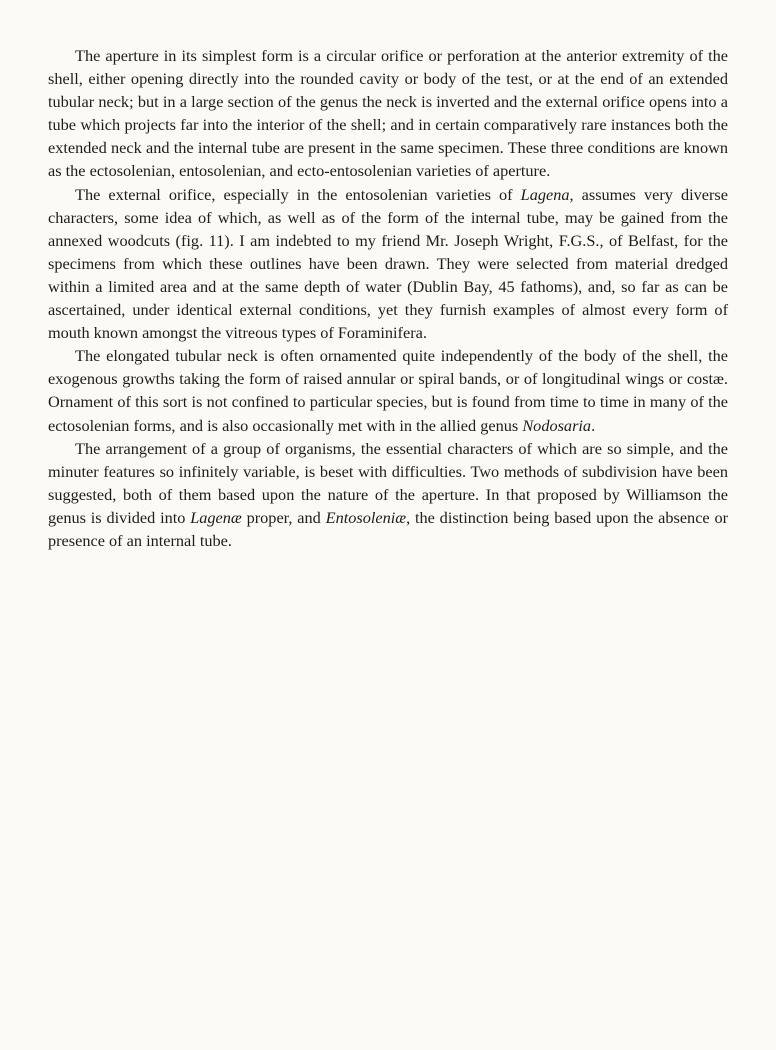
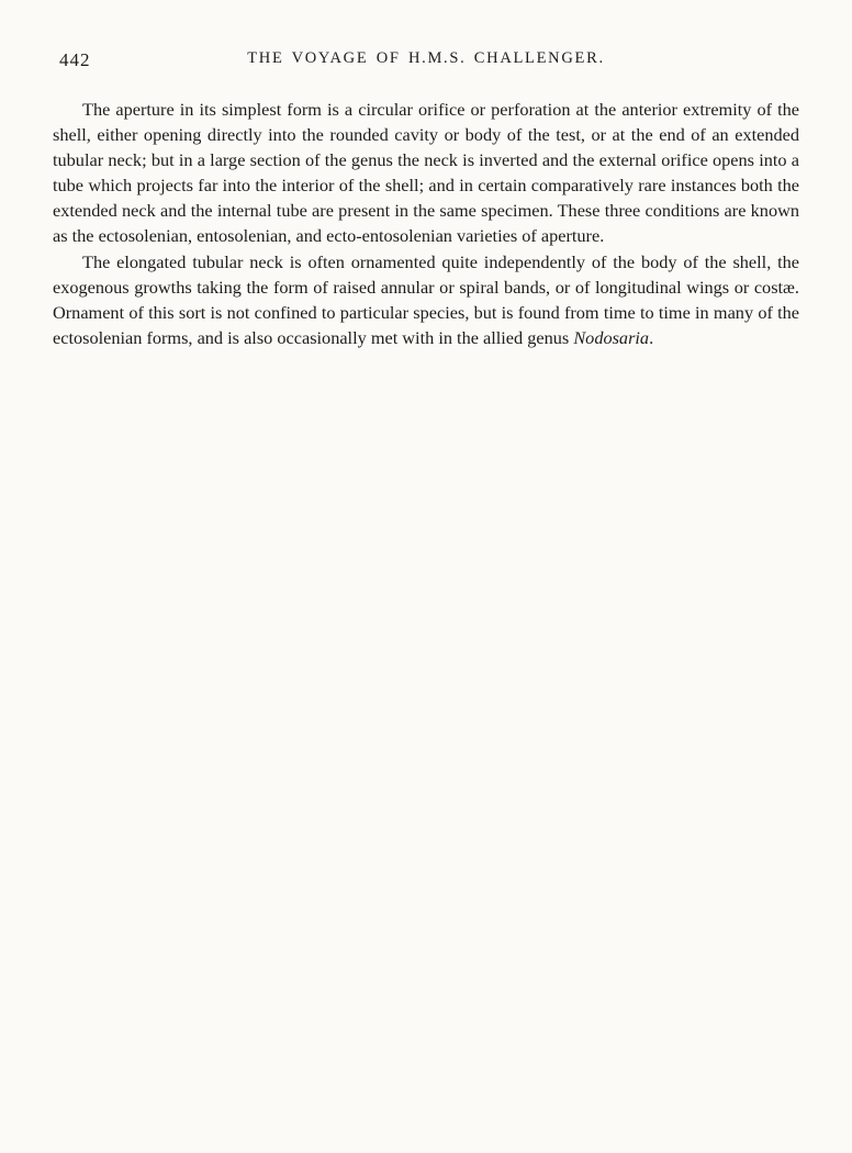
+ 442
+ THE VOYAGE OF H.M.S. CHALLENGER.
  The aperture in its simplest form is a circular orifice or perforation at the anterior extremity of the shell, either opening directly into the rounded cavity or body of the test, or at the end of an extended tubular neck; but in a large section of the genus the neck is inverted and the external orifice opens into a tube which projects far into the interior of the shell; and in certain comparatively rare instances both the extended neck and the internal tube are present in the same specimen. These three conditions are known as the ectosolenian, entosolenian, and ecto-entosolenian varieties of aperture.
- The external orifice, especially in the entosolenian varieties of Lagena, assumes very diverse characters, some idea of which, as well as of the form of the internal tube, may be gained from the annexed woodcuts (fig. 11). I am indebted to my friend Mr. Joseph Wright, F.G.S., of Belfast, for the specimens from which these outlines have been drawn. They were selected from material dredged within a limited area and at the same depth of water (Dublin Bay, 45 fathoms), and, so far as can be ascertained, under identical external conditions, yet they furnish examples of almost every form of mouth known amongst the vitreous types of Foraminifera.
  The elongated tubular neck is often ornamented quite independently of the body of the shell, the exogenous growths taking the form of raised annular or spiral bands, or of longitudinal wings or costæ. Ornament of this sort is not confined to particular species, but is found from time to time in many of the ectosolenian forms, and is also occasionally met with in the allied genus Nodosaria.
- The arrangement of a group of organisms, the essential characters of which are so simple, and the minuter features so infinitely variable, is beset with difficulties. Two methods of subdivision have been suggested, both of them based upon the nature of the aperture. In that proposed by Williamson the genus is divided into Lagenæ proper, and Entosoleniæ, the distinction being based upon the absence or presence of an internal tube.
